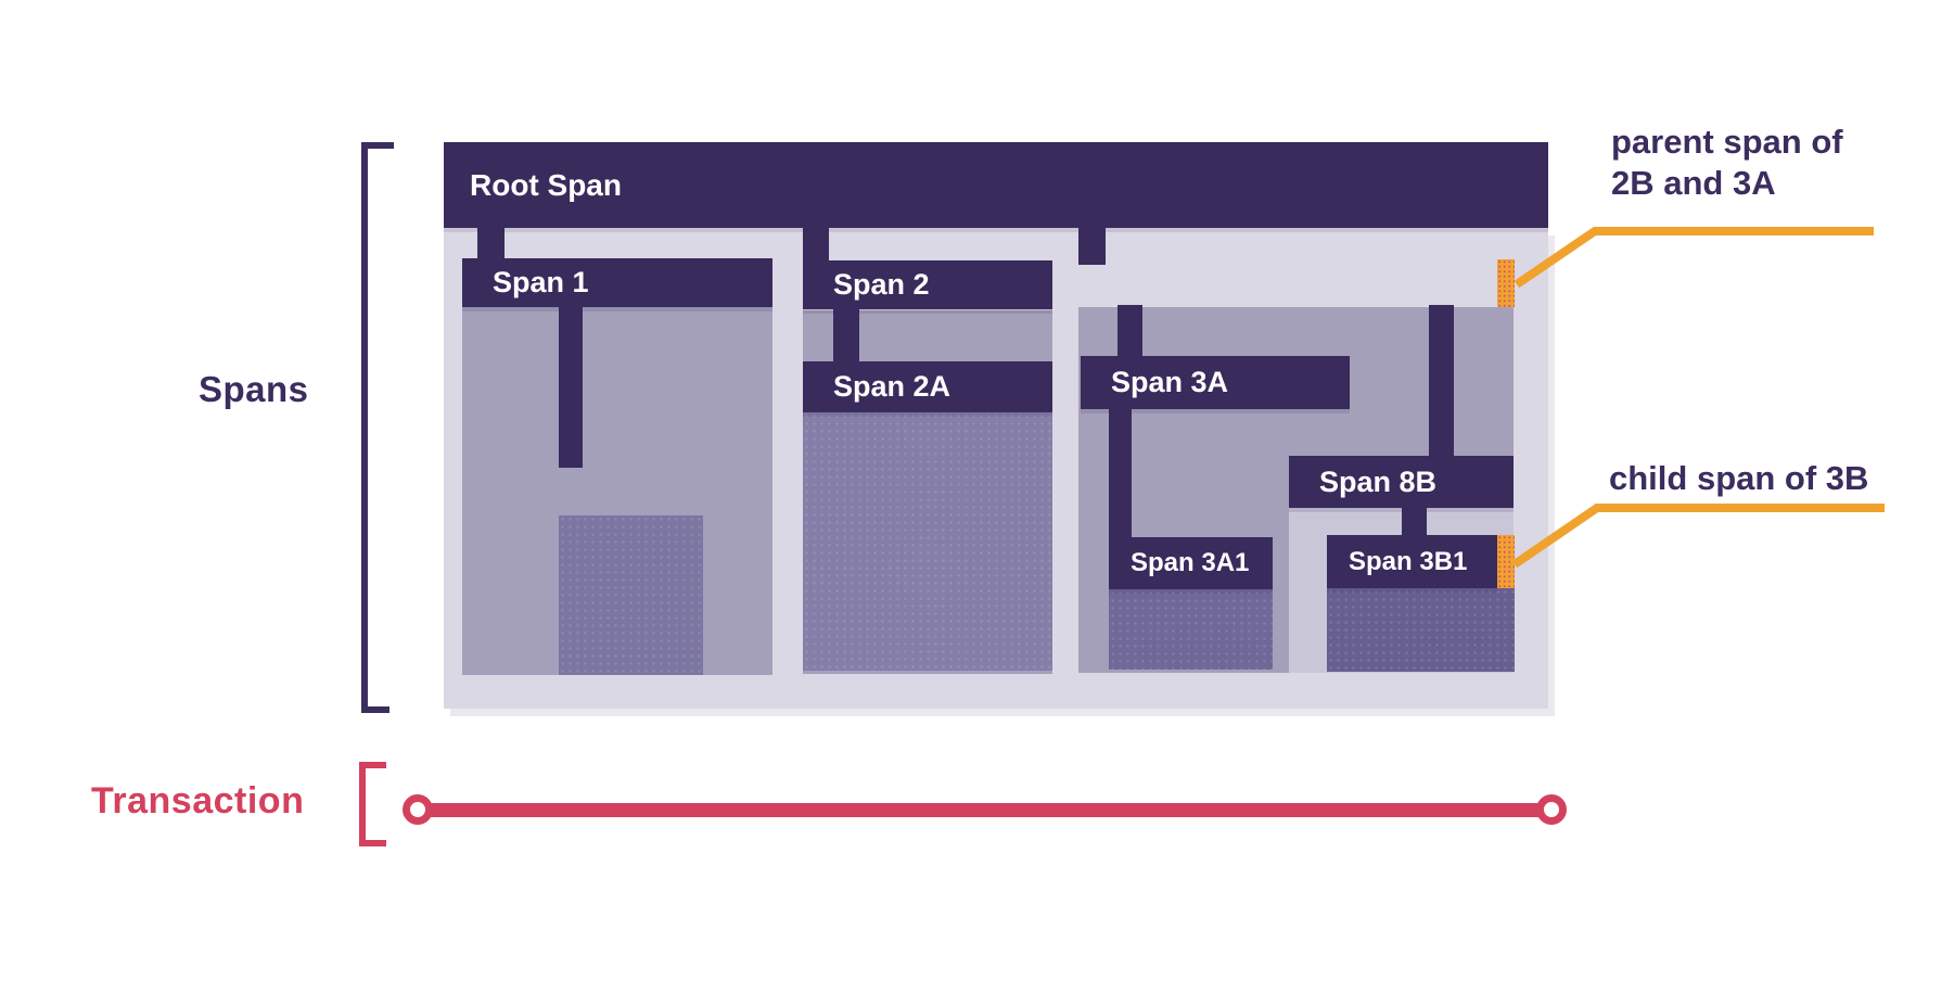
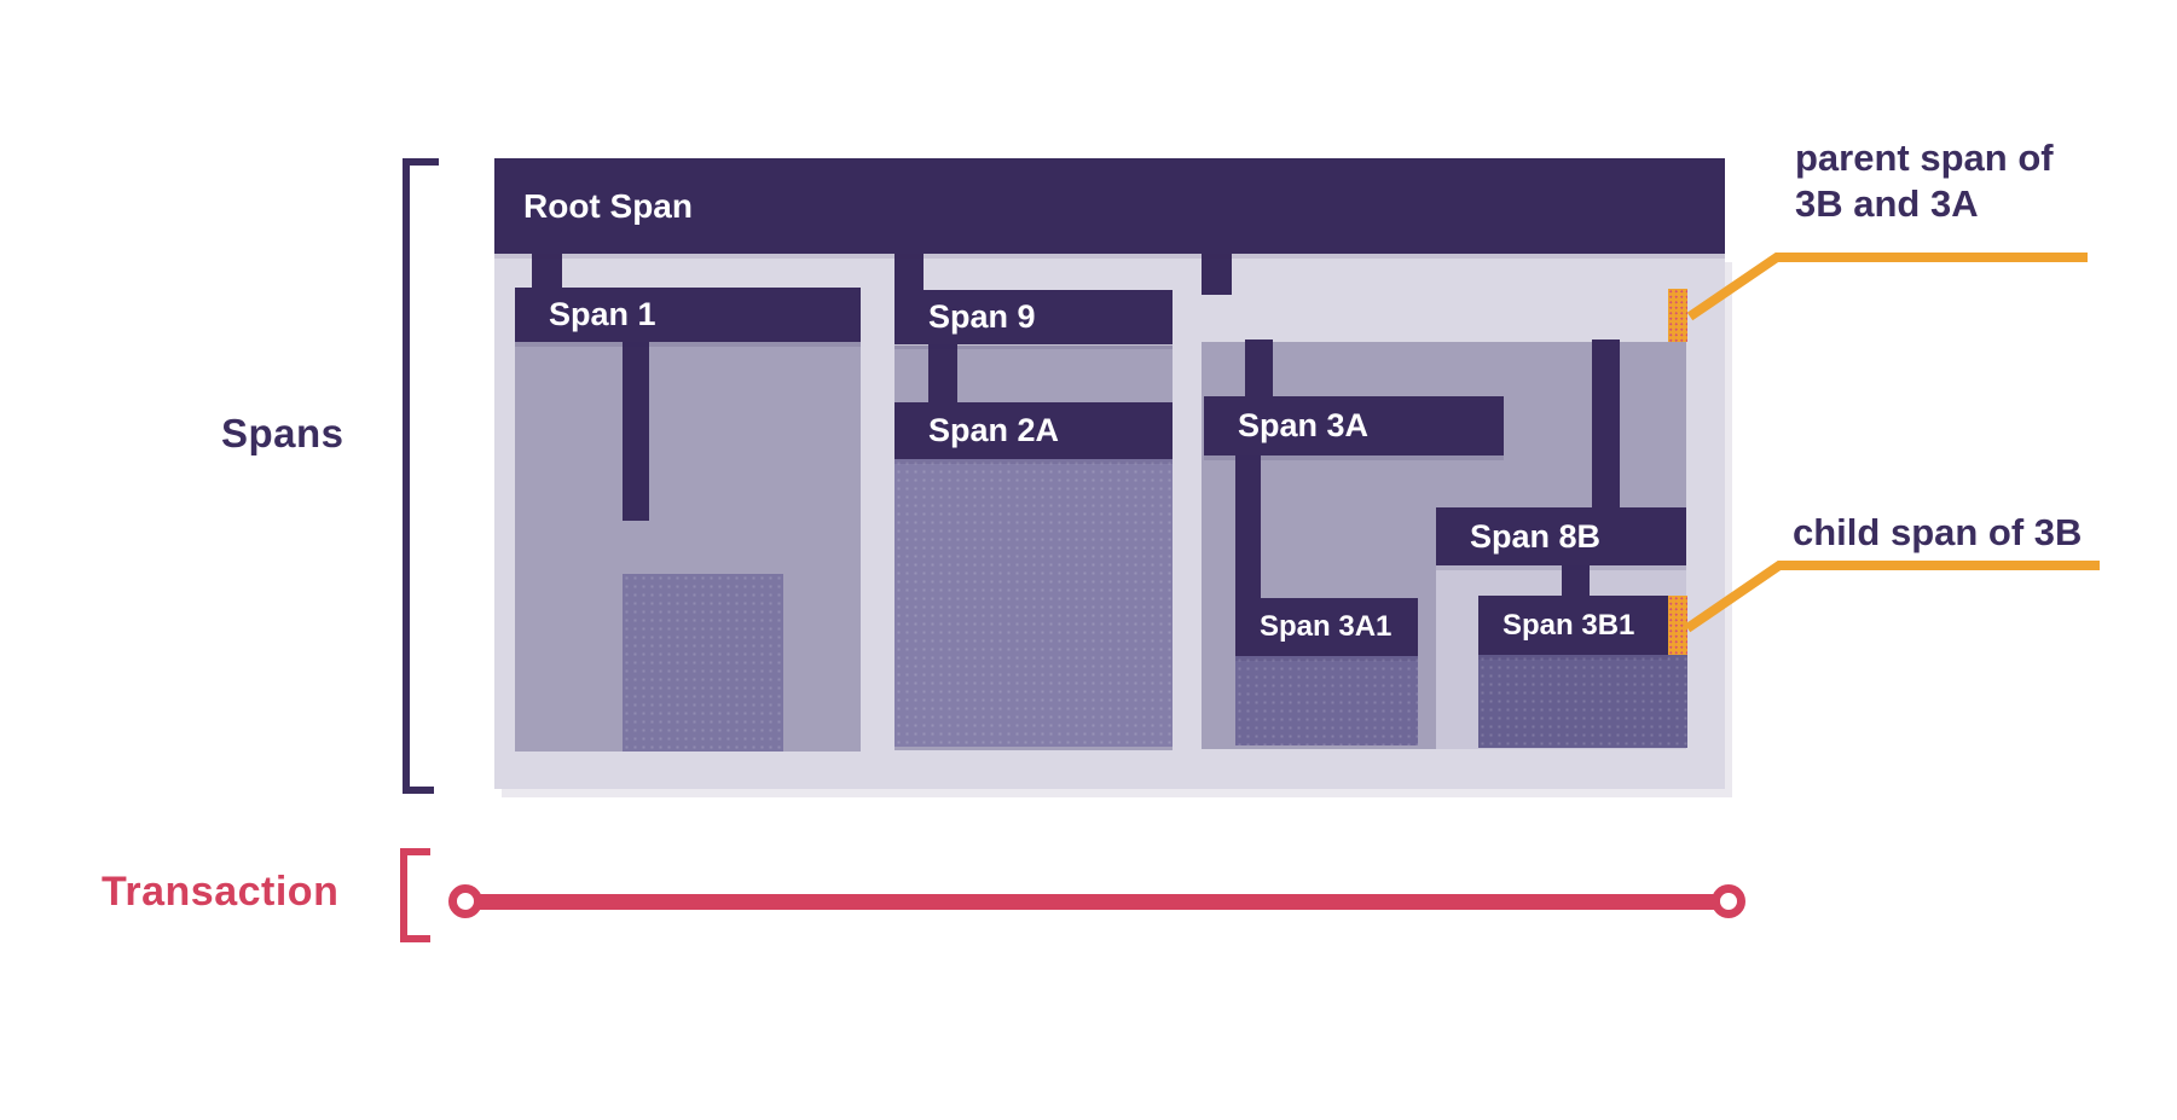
  Spans
  Root Span
  Span 1
- Span 2
+ Span 9
  Span 2A
  Span 3A
  Span 3A1
  Span 8B
  Span 3B1
  parent span of
- 2B and 3A
+ 3B and 3A
  child span of 3B
  Transaction
